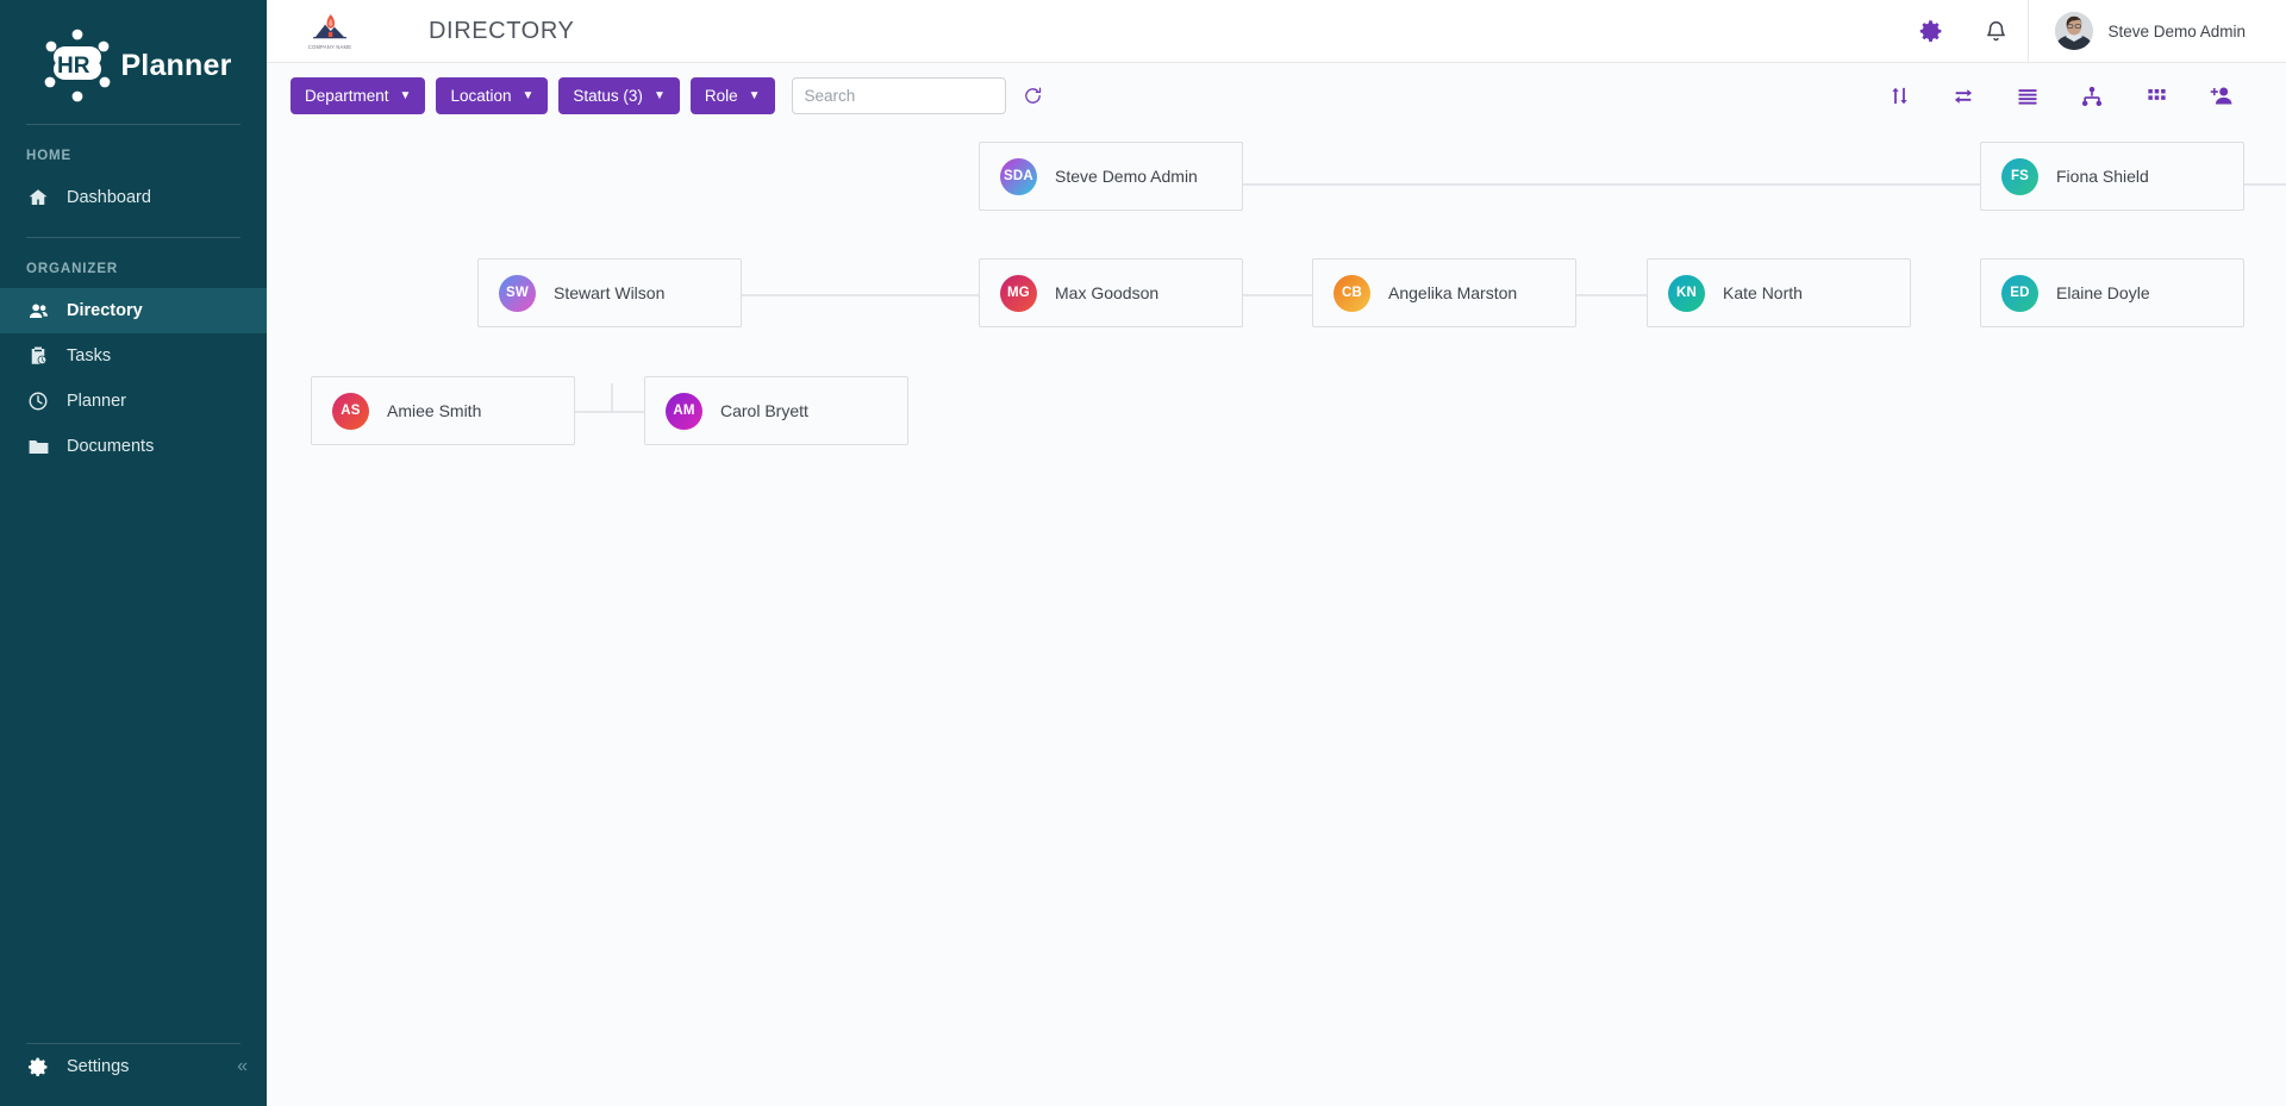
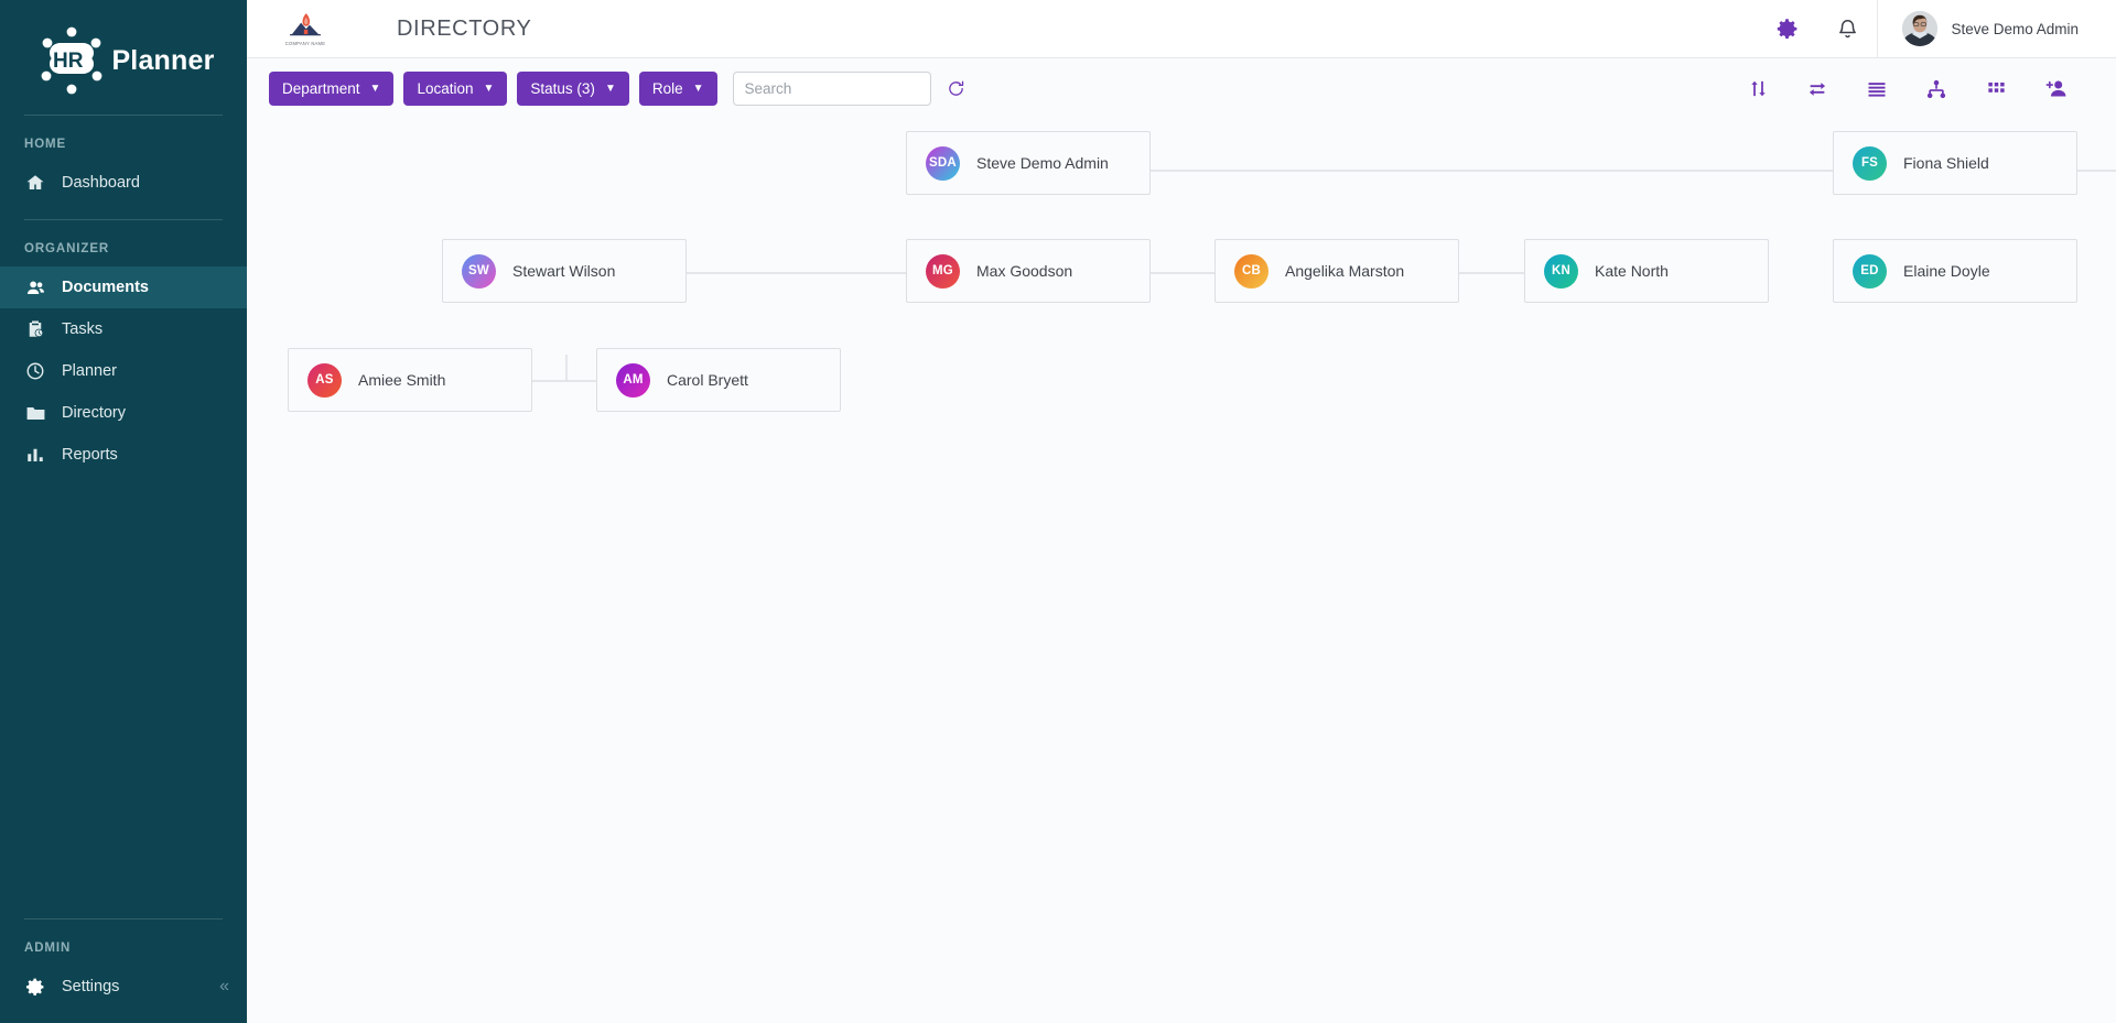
  HR
  Planner
  HOME
  Dashboard
  ORGANIZER
- Directory
+ Documents
  Tasks
  Planner
- Documents
+ Directory
+ Reports
+ ADMIN
  Settings
  «
  DIRECTORY
  Steve Demo Admin
  Department
  ▼
  Location
  ▼
  Status (3)
  ▼
  Role
  ▼
  Search
  SDA
  Steve Demo Admin
  FS
  Fiona Shield
  SW
  Stewart Wilson
  MG
  Max Goodson
  CB
  Angelika Marston
  KN
  Kate North
  ED
  Elaine Doyle
  AS
  Amiee Smith
  AM
  Carol Bryett
